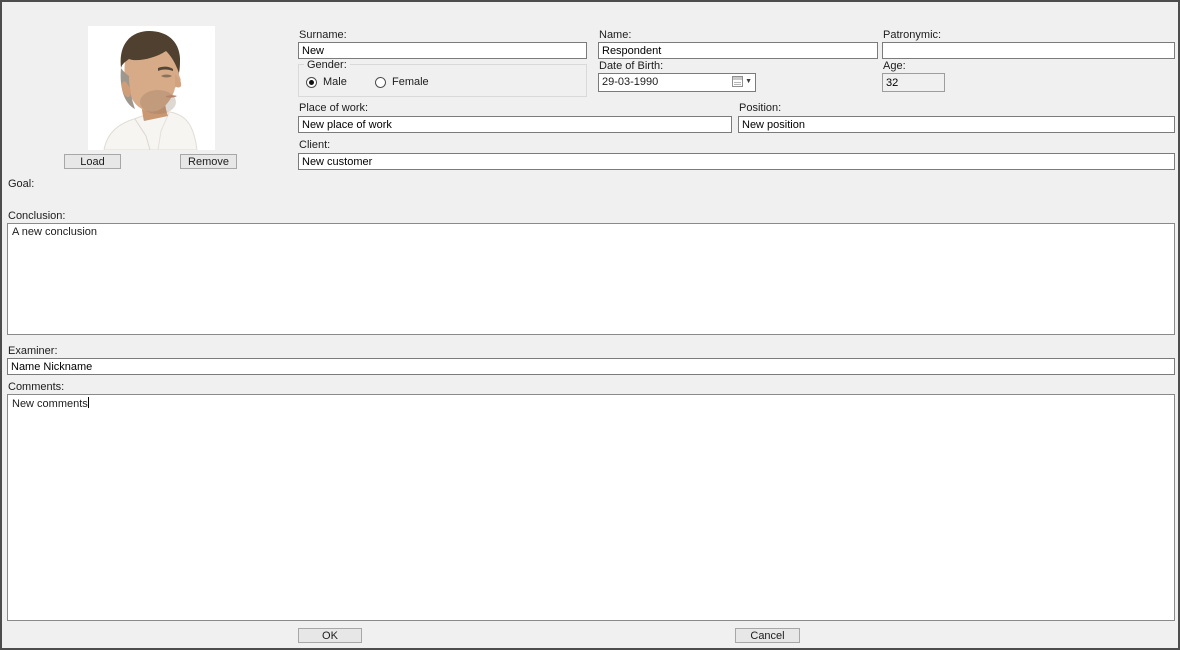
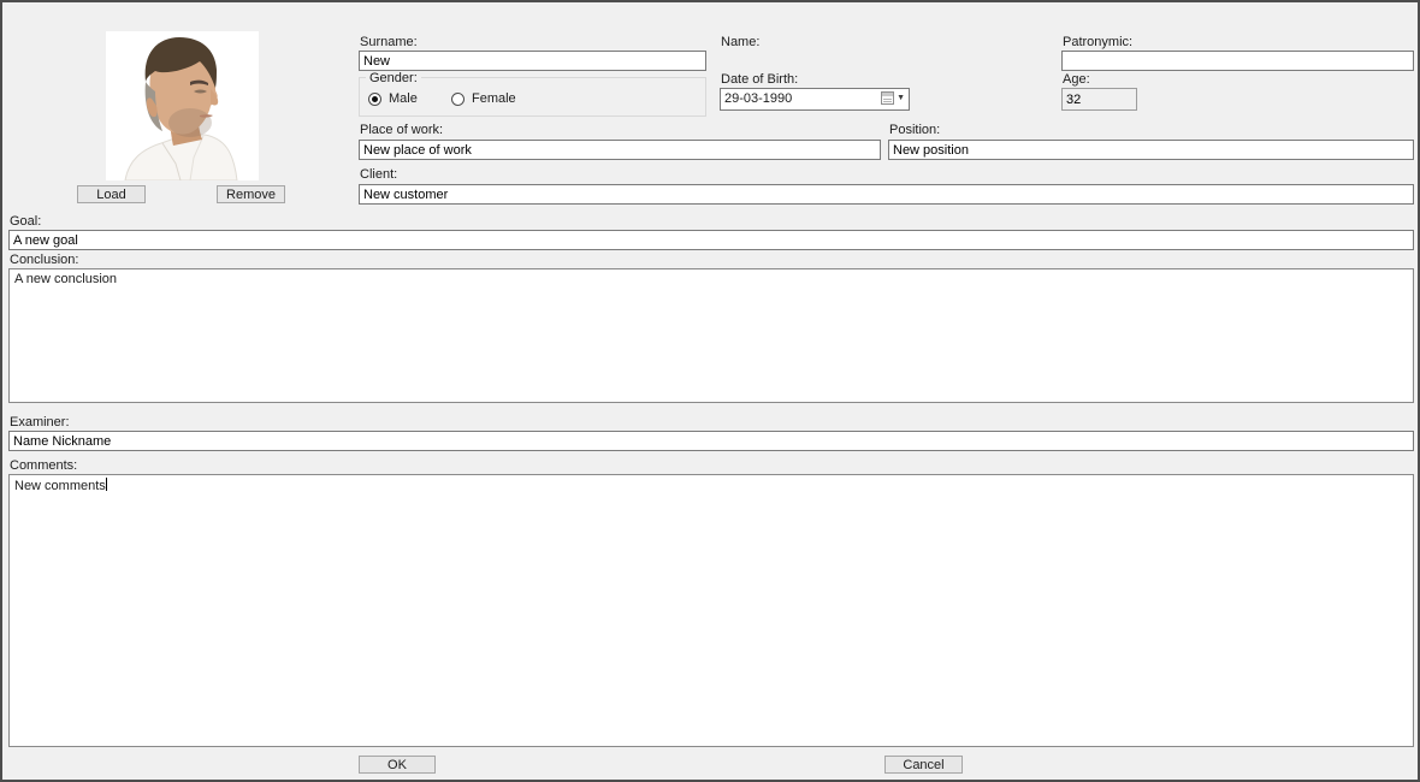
  Load
  Remove
  Surname:
  New
  Name:
- Respondent
  Patronymic:
  Gender:
  Male
  Female
  Date of Birth:
  29-03-1990
  Age:
  32
  Place of work:
  New place of work
  Position:
  New position
  Client:
  New customer
  Goal:
+ A new goal
  Conclusion:
  A new conclusion
  Examiner:
  Name Nickname
  Comments:
  New comments
  OK
  Cancel
